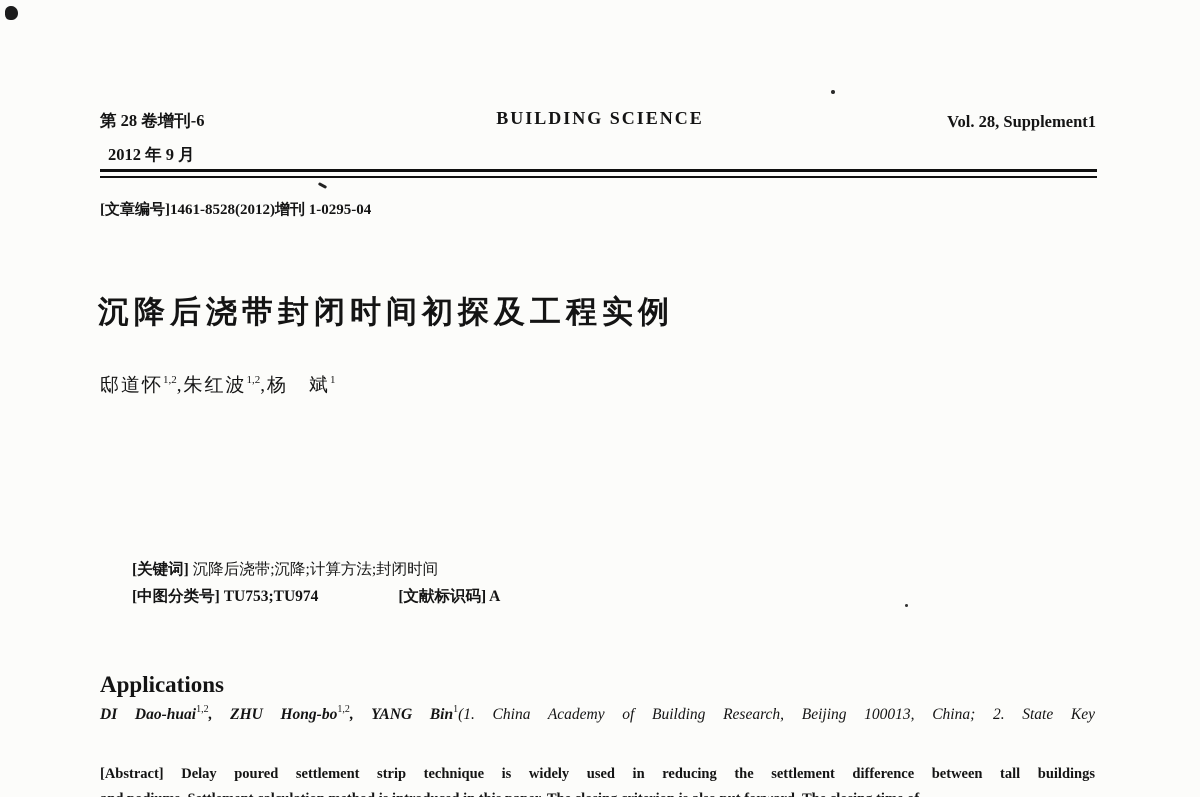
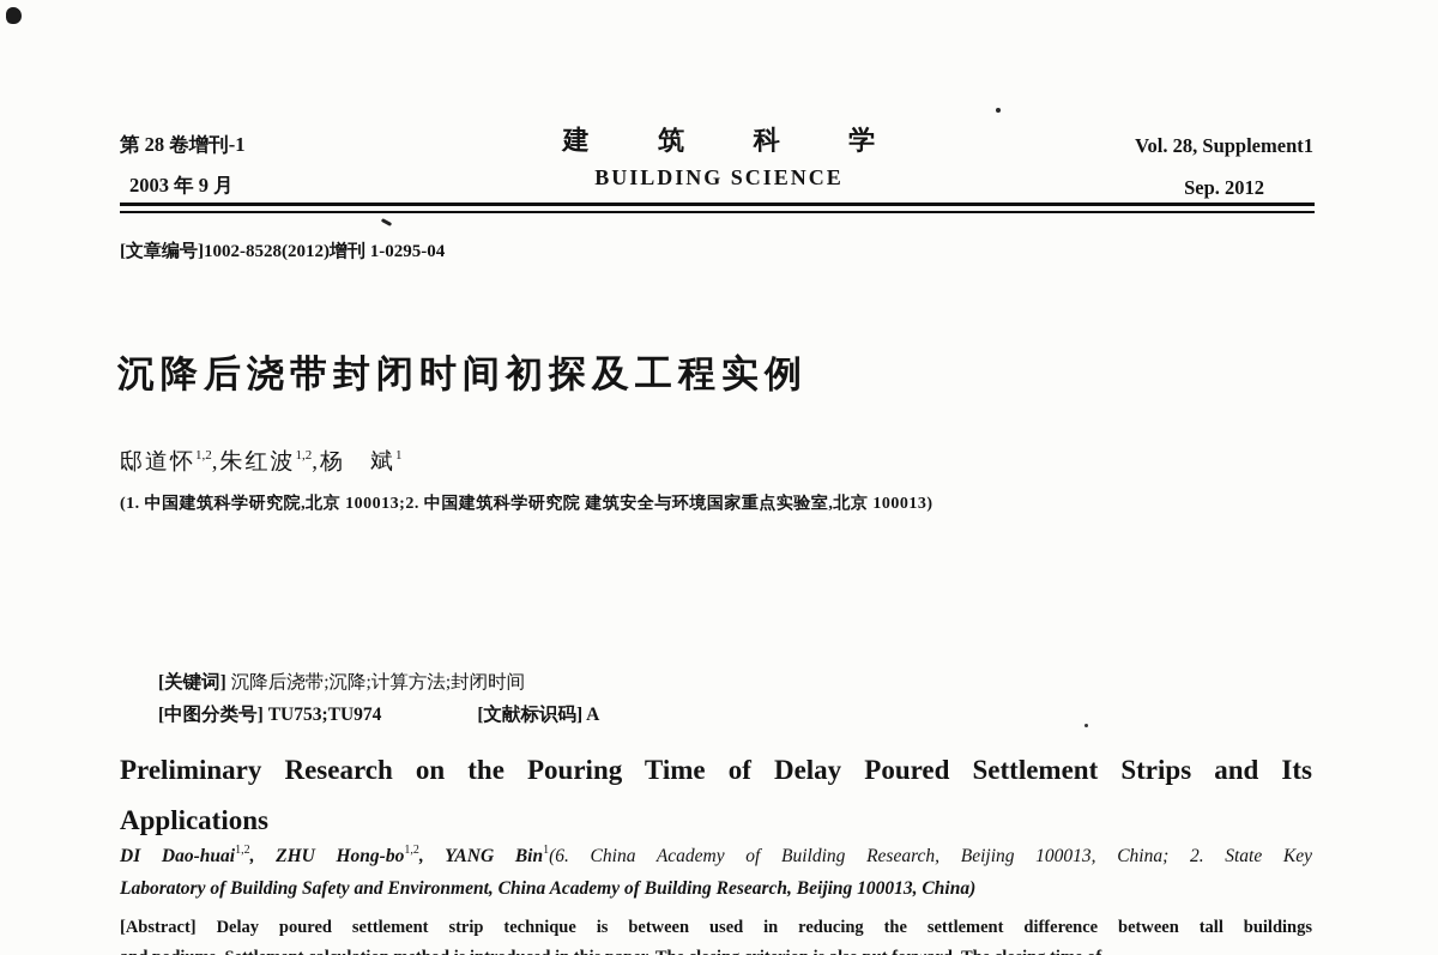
- 第 28 卷增刊-6
+ 第 28 卷增刊-1
- 2012 年 9 月
+ 2003 年 9 月
+ 建 筑 科 学
  BUILDING SCIENCE
  Vol. 28, Supplement1
+ Sep. 2012
- [文章编号]1461-8528(2012)增刊 1-0295-04
+ [文章编号]1002-8528(2012)增刊 1-0295-04
  沉降后浇带封闭时间初探及工程实例
  邸道怀1,2,朱红波1,2,杨 斌1
+ (1. 中国建筑科学研究院,北京 100013;2. 中国建筑科学研究院 建筑安全与环境国家重点实验室,北京 100013)
  [关键词] 沉降后浇带;沉降;计算方法;封闭时间
  [中图分类号] TU753;TU974 [文献标识码] A
+ Preliminary Research on the Pouring Time of Delay Poured Settlement Strips and Its
  Applications
- DI Dao-huai1,2, ZHU Hong-bo1,2, YANG Bin1(1. China Academy of Building Research, Beijing 100013, China; 2. State Key
+ DI Dao-huai1,2, ZHU Hong-bo1,2, YANG Bin1(6. China Academy of Building Research, Beijing 100013, China; 2. State Key
+ Laboratory of Building Safety and Environment, China Academy of Building Research, Beijing 100013, China)
- [Abstract] Delay poured settlement strip technique is widely used in reducing the settlement difference between tall buildings
+ [Abstract] Delay poured settlement strip technique is between used in reducing the settlement difference between tall buildings
